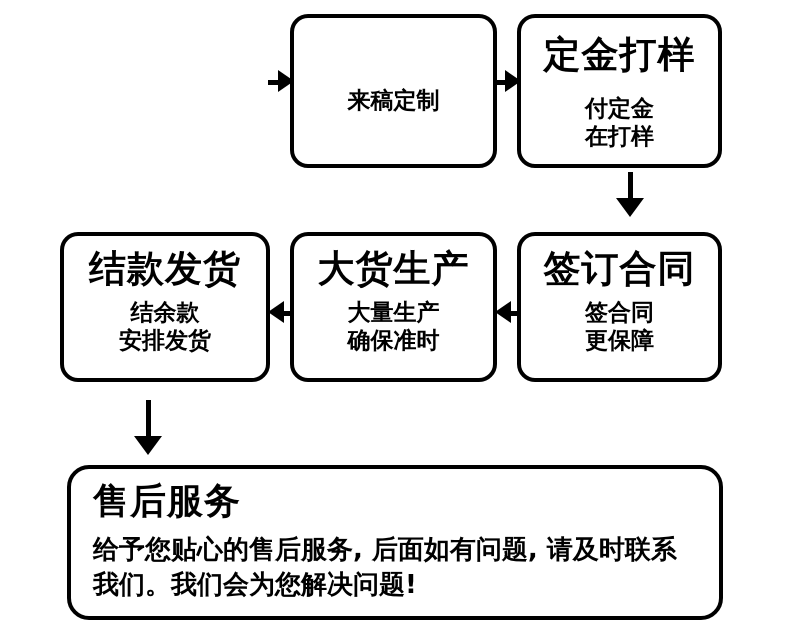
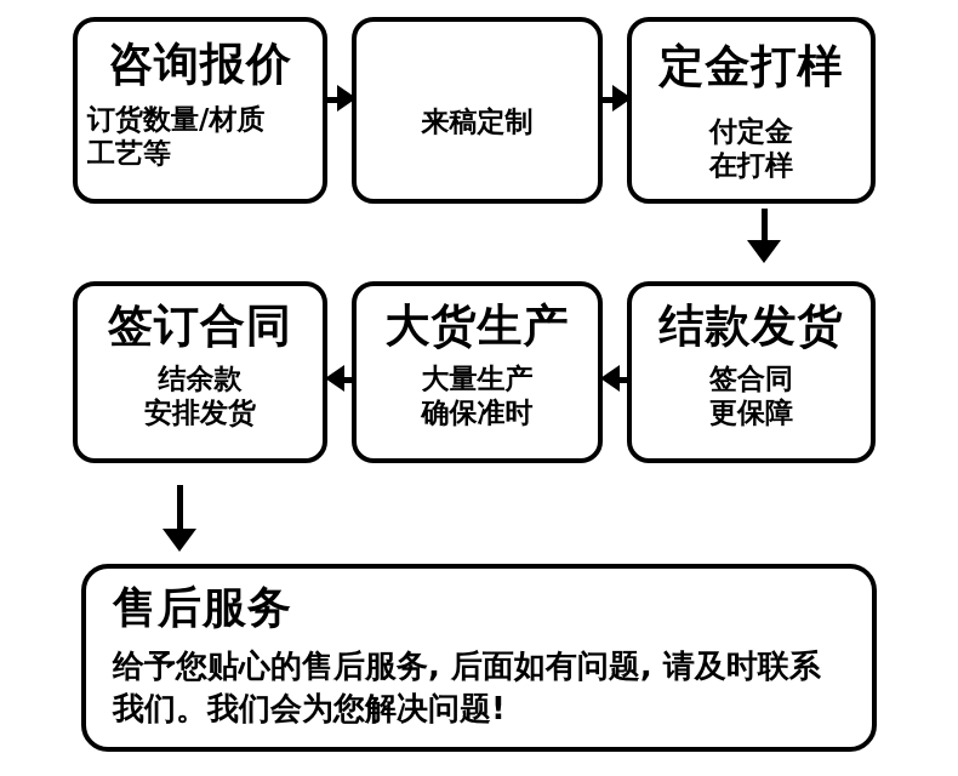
+ 咨询报价
+ 订货数量/材质
+ 工艺等
  来稿定制
  定金打样
  付定金
  在打样
- 结款发货
+ 签订合同
  结余款
  安排发货
  大货生产
  大量生产
  确保准时
- 签订合同
+ 结款发货
  签合同
  更保障
  售后服务
  给予您贴心的售后服务, 后面如有问题, 请及时联系我们。我们会为您解决问题!
